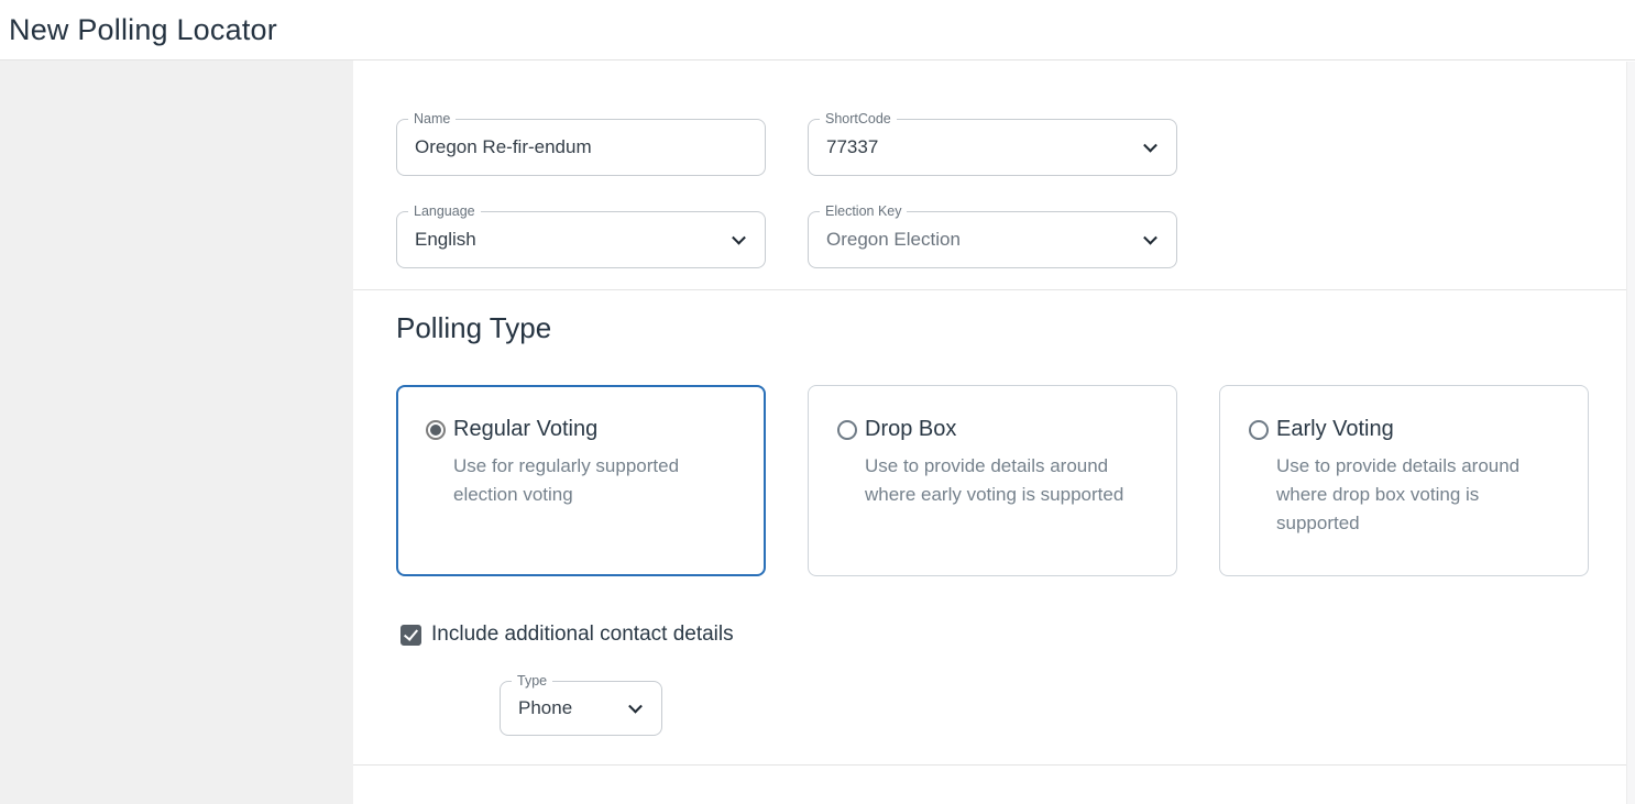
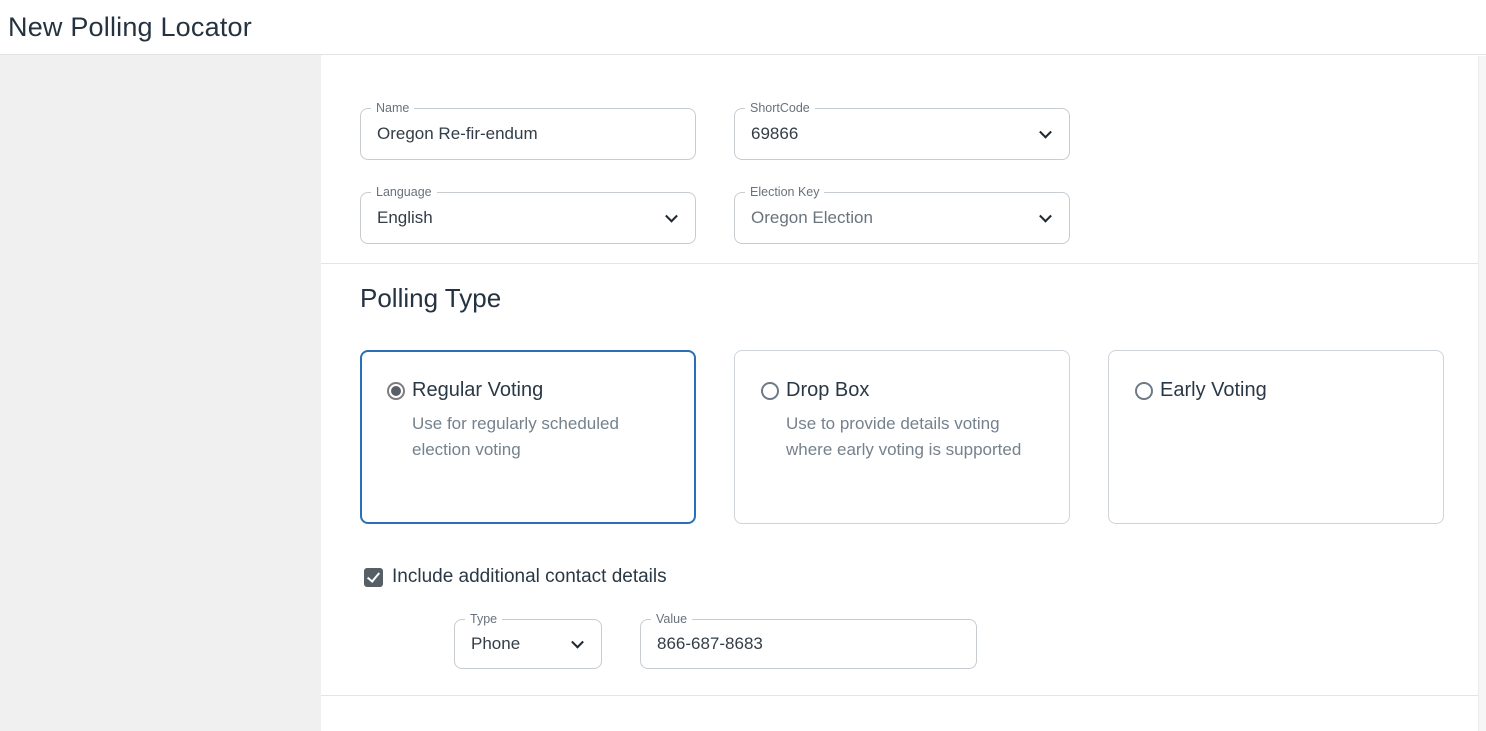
  New Polling Locator
  Name
  Oregon Re-fir-endum
  ShortCode
- 77337
+ 69866
  Language
  English
  Election Key
  Oregon Election
  Polling Type
  Regular Voting
- Use for regularly supported election voting
+ Use for regularly scheduled election voting
  Drop Box
- Use to provide details around where early voting is supported
+ Use to provide details voting where early voting is supported
  Early Voting
- Use to provide details around where drop box voting is supported
  Include additional contact details
  Type
  Phone
+ Value
+ 866-687-8683
